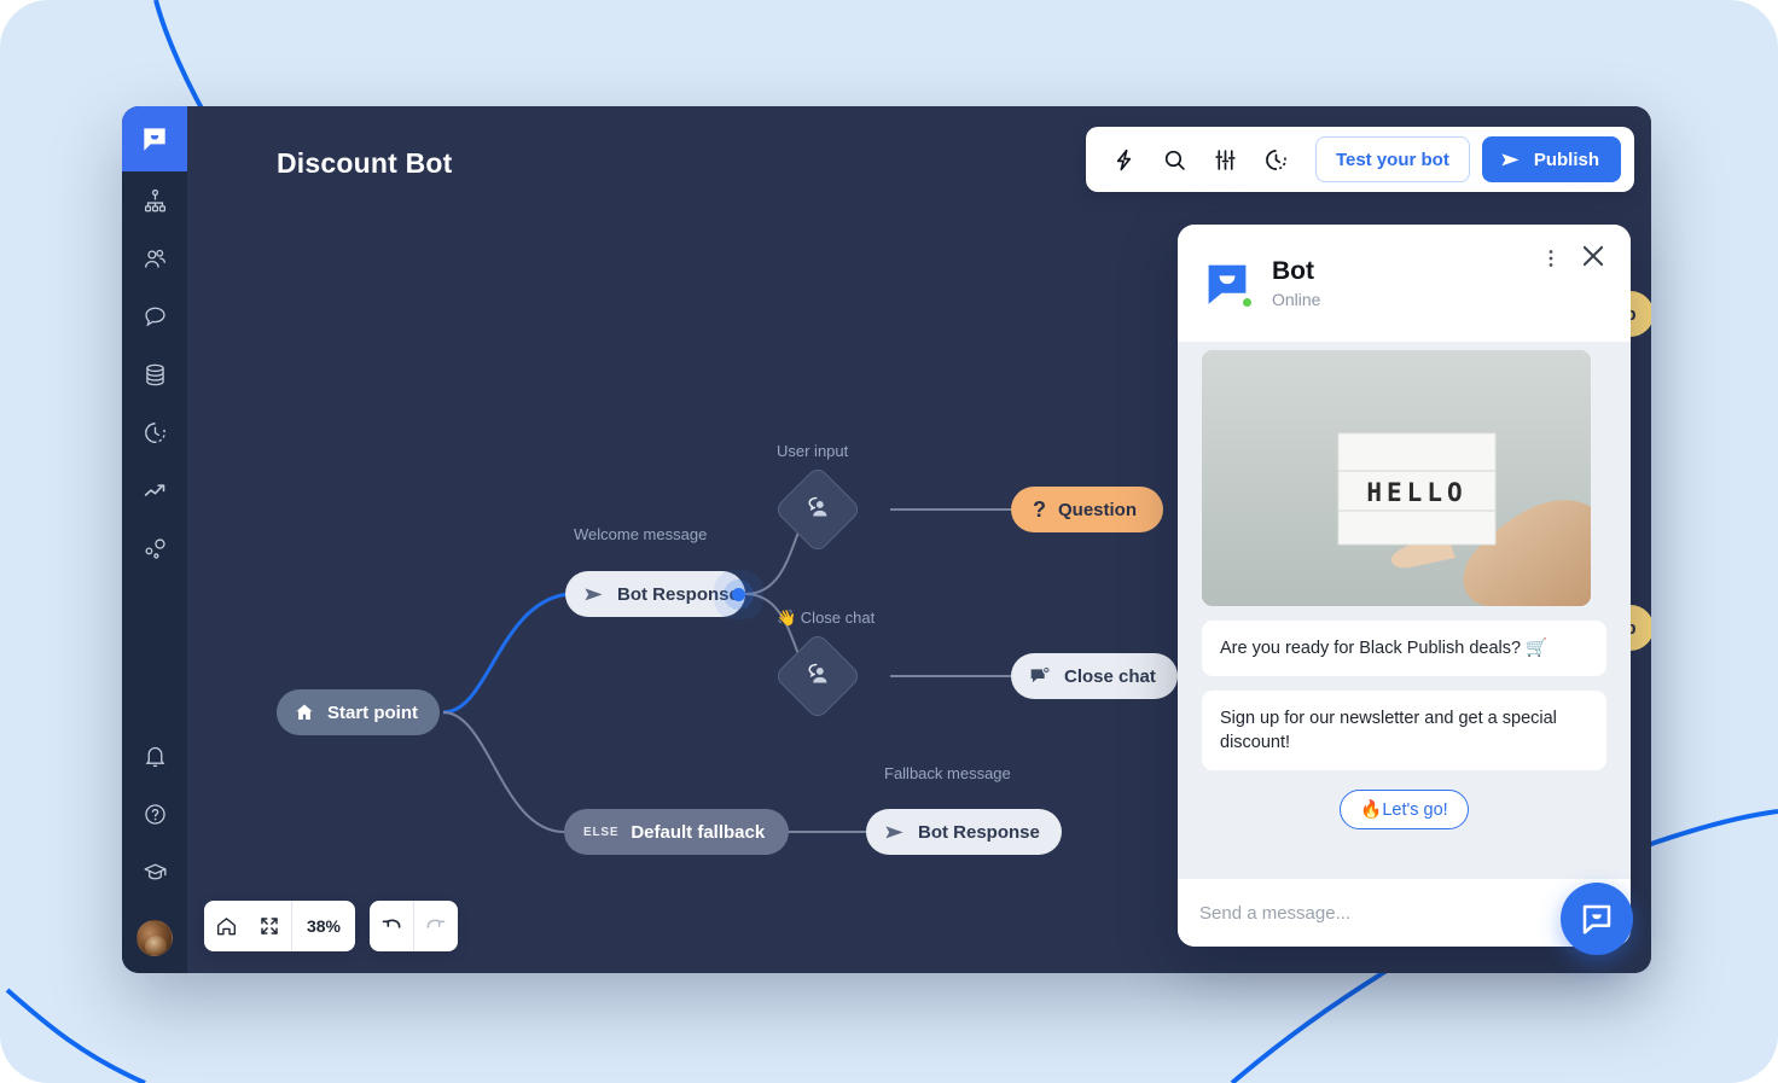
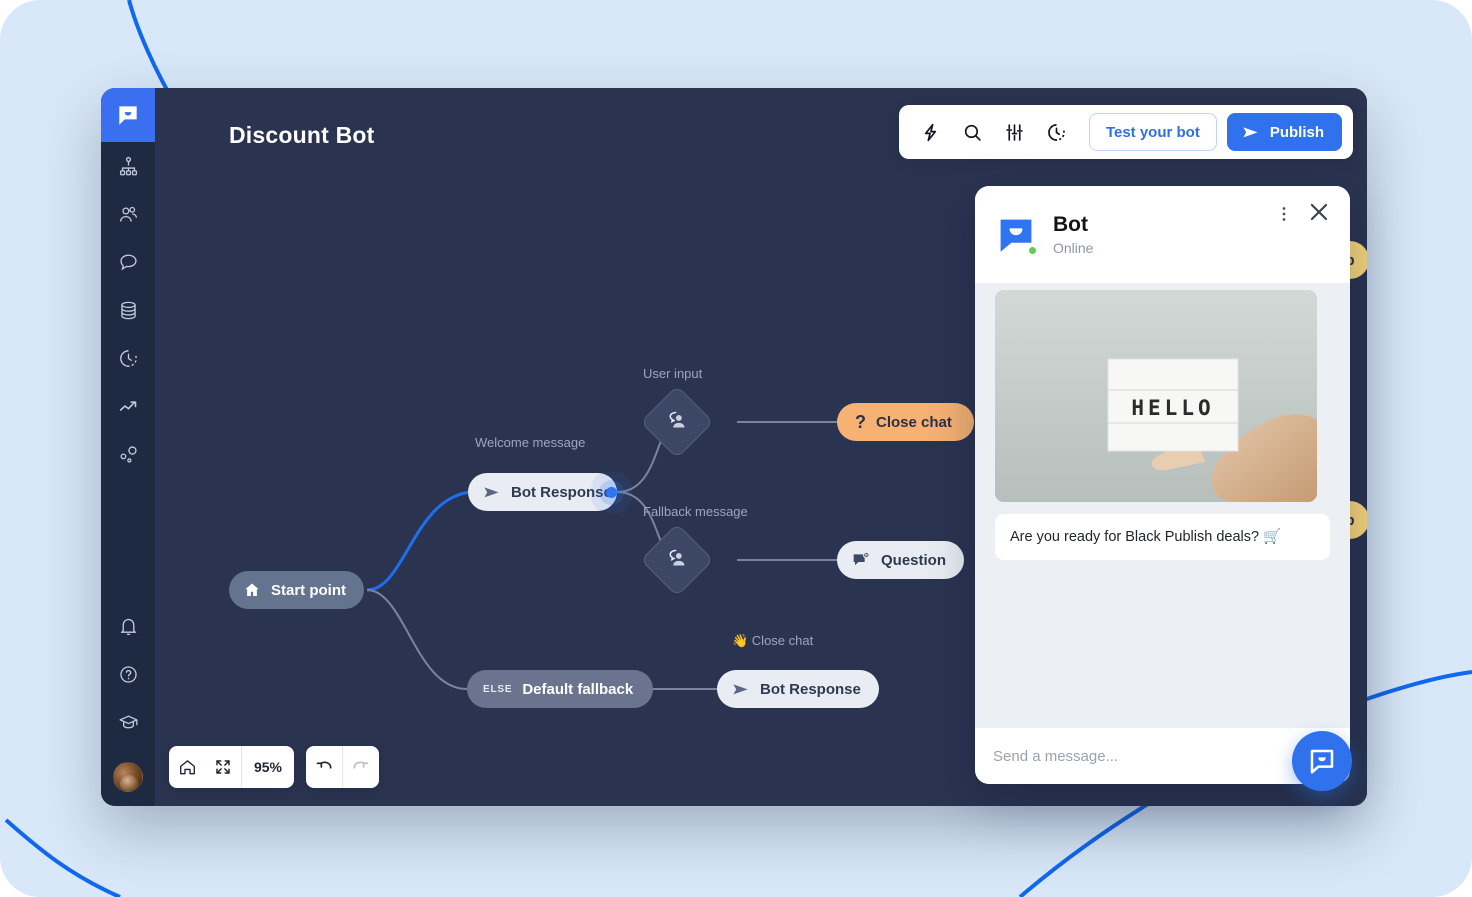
  Discount Bot
  Test your bot
  Publish
  Start point
  Welcome message
  Bot Respons
  User input
  ?
- Question
+ Close chat
- 👋 Close chat
+ Fallback message
- Close chat
+ Question
  ELSE
  Default fallback
- Fallback message
+ 👋 Close chat
  Bot Response
- 38%
+ 95%
  Bot
  Online
  HELLO
  Are you ready for Black Publish deals? 🛒
- Sign up for our newsletter and get a special discount!
- 🔥Let's go!
  Send a message...
